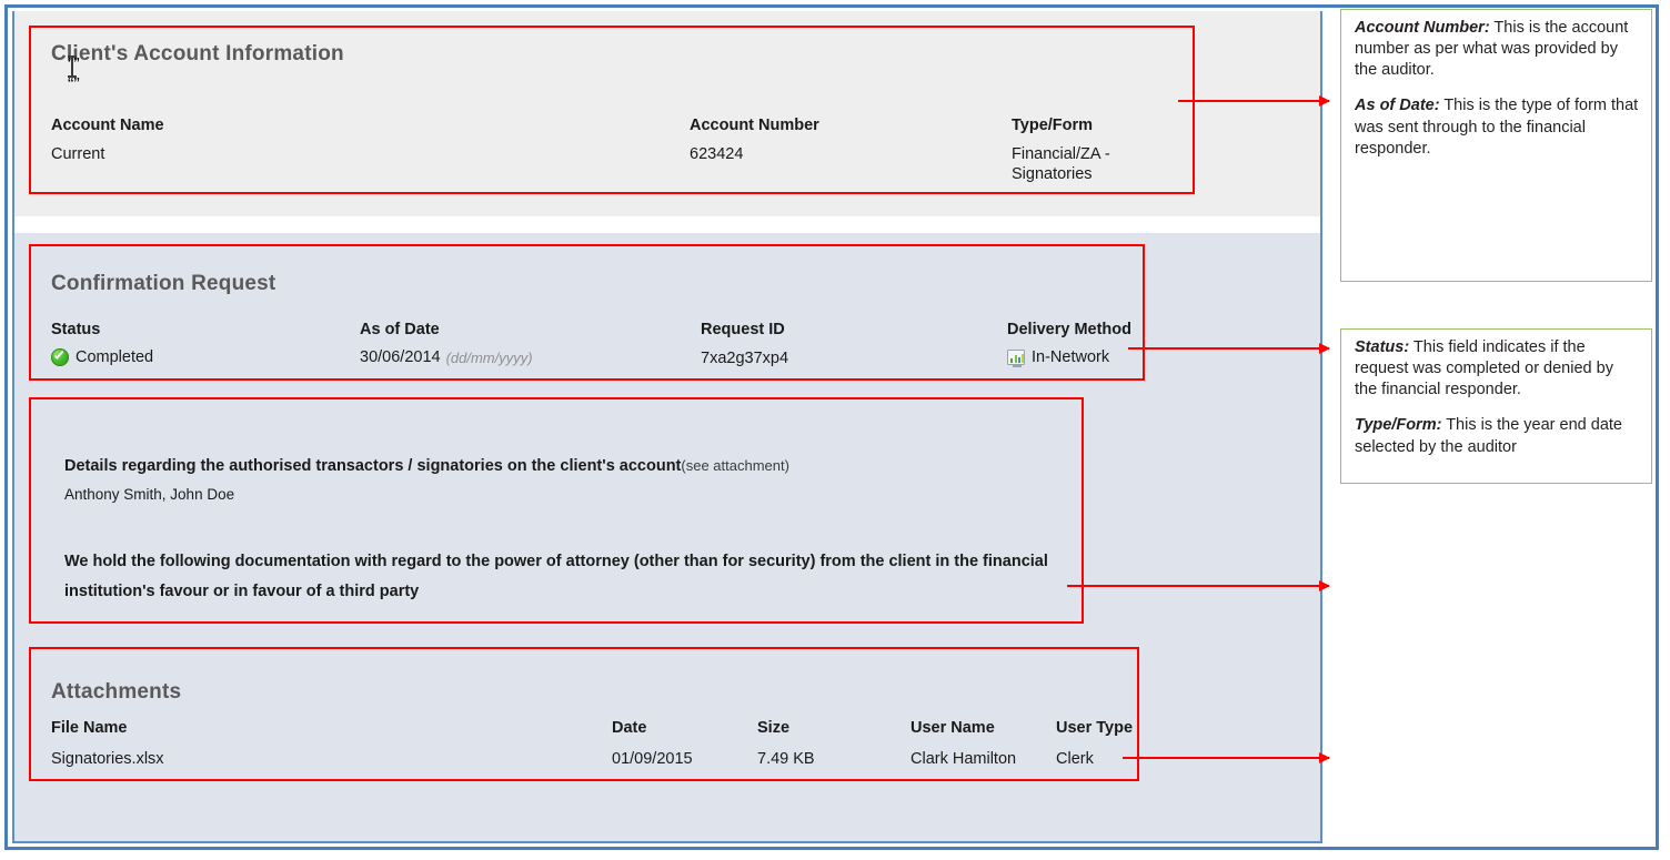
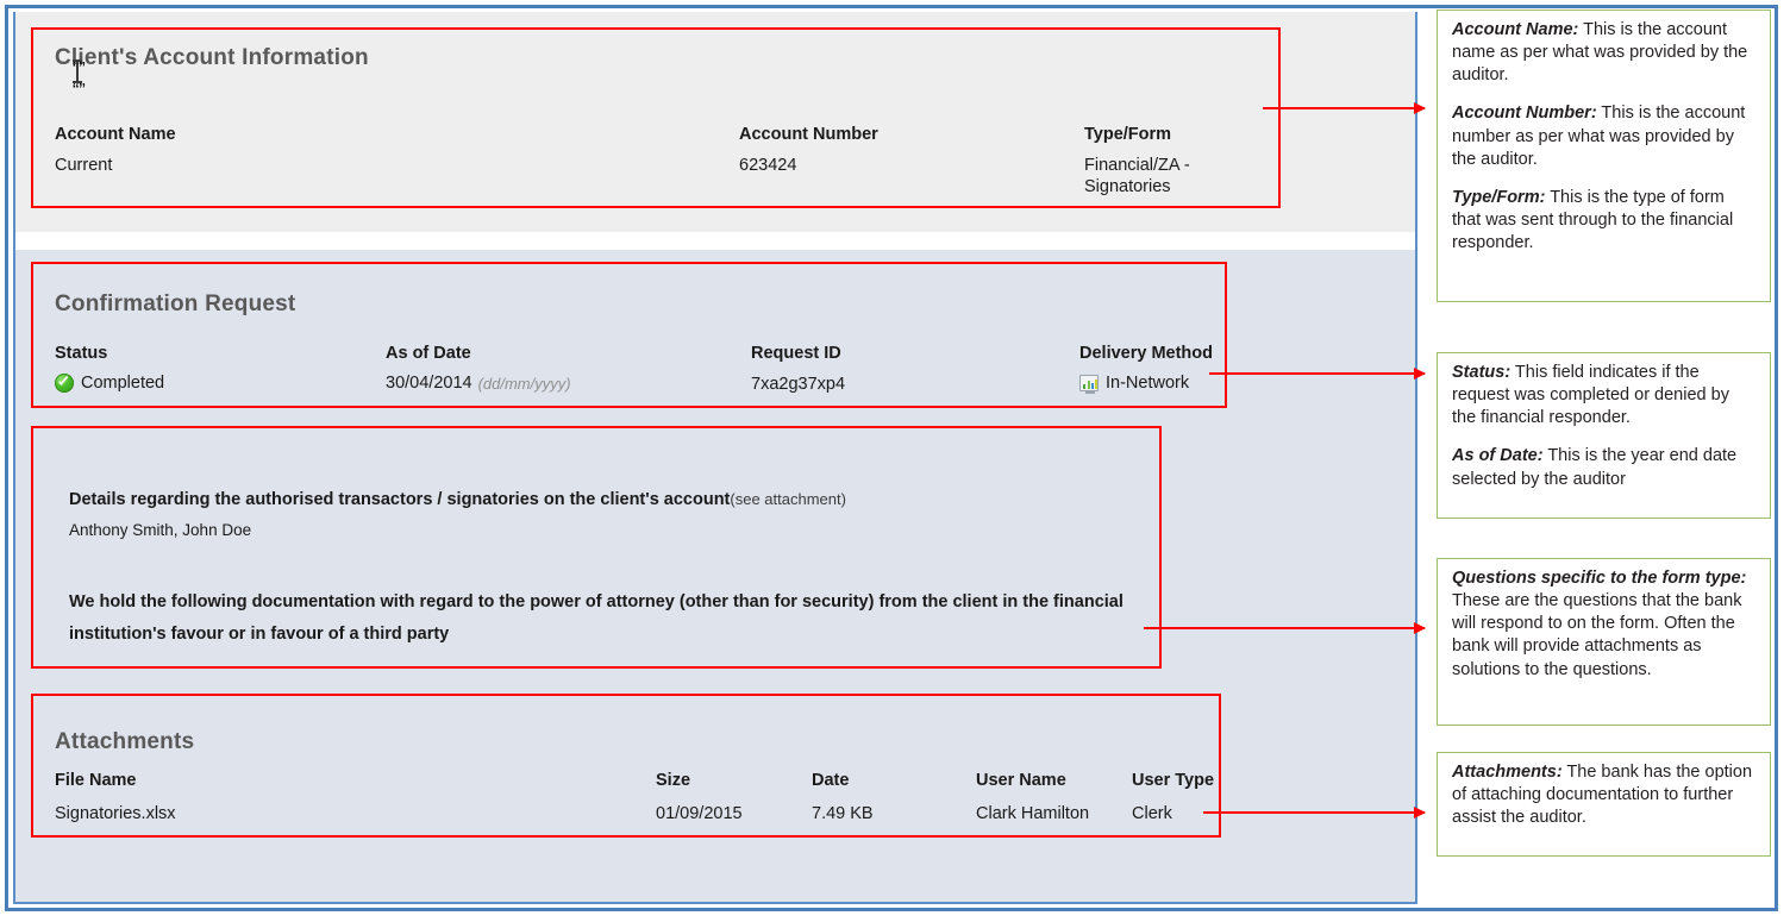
  Client's Account Information
  Account Name
  Current
  Account Number
  623424
  Type/Form
  Financial/ZA - Signatories
  Confirmation Request
  Status
  Completed
  As of Date
- 30/06/2014
+ 30/04/2014
  (dd/mm/yyyy)
  Request ID
  7xa2g37xp4
  Delivery Method
  In-Network
  Details regarding the authorised transactors / signatories on the client's account(see attachment)
  Anthony Smith, John Doe
  We hold the following documentation with regard to the power of attorney (other than for security) from the client in the financial institution's favour or in favour of a third party
  Attachments
  File Name
  Signatories.xlsx
- Date
+ Size
  01/09/2015
- Size
+ Date
  7.49 KB
  User Name
  Clark Hamilton
  User Type
  Clerk
+ Account Name: This is the account name as per what was provided by the auditor.
  Account Number: This is the account number as per what was provided by the auditor.
- As of Date: This is the type of form that was sent through to the financial responder.
+ Type/Form: This is the type of form that was sent through to the financial responder.
  Status: This field indicates if the request was completed or denied by the financial responder.
- Type/Form: This is the year end date selected by the auditor
+ As of Date: This is the year end date selected by the auditor
+ Questions specific to the form type: These are the questions that the bank will respond to on the form. Often the bank will provide attachments as solutions to the questions.
+ Attachments: The bank has the option of attaching documentation to further assist the auditor.
